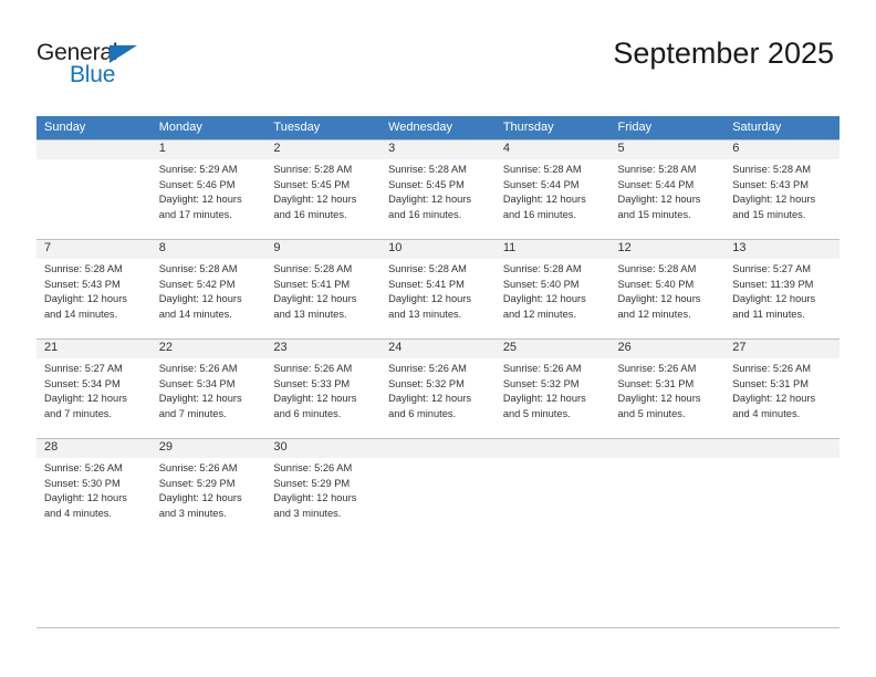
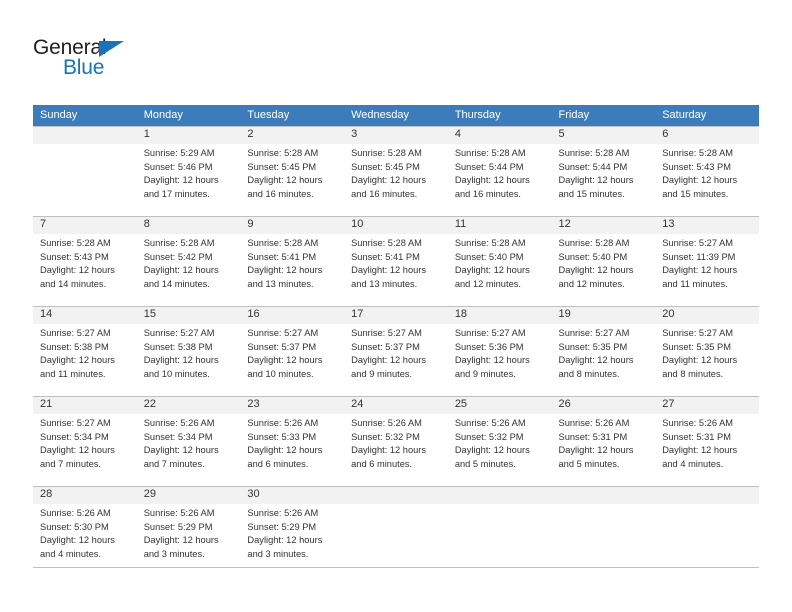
  General
  Blue
- September 2025
  Sunday	Monday	Tuesday	Wednesday	Thursday	Friday	Saturday
  	1Sunrise: 5:29 AMSunset: 5:46 PMDaylight: 12 hoursand 17 minutes.	2Sunrise: 5:28 AMSunset: 5:45 PMDaylight: 12 hoursand 16 minutes.	3Sunrise: 5:28 AMSunset: 5:45 PMDaylight: 12 hoursand 16 minutes.	4Sunrise: 5:28 AMSunset: 5:44 PMDaylight: 12 hoursand 16 minutes.	5Sunrise: 5:28 AMSunset: 5:44 PMDaylight: 12 hoursand 15 minutes.	6Sunrise: 5:28 AMSunset: 5:43 PMDaylight: 12 hoursand 15 minutes.
  7Sunrise: 5:28 AMSunset: 5:43 PMDaylight: 12 hoursand 14 minutes.	8Sunrise: 5:28 AMSunset: 5:42 PMDaylight: 12 hoursand 14 minutes.	9Sunrise: 5:28 AMSunset: 5:41 PMDaylight: 12 hoursand 13 minutes.	10Sunrise: 5:28 AMSunset: 5:41 PMDaylight: 12 hoursand 13 minutes.	11Sunrise: 5:28 AMSunset: 5:40 PMDaylight: 12 hoursand 12 minutes.	12Sunrise: 5:28 AMSunset: 5:40 PMDaylight: 12 hoursand 12 minutes.	13Sunrise: 5:27 AMSunset: 11:39 PMDaylight: 12 hoursand 11 minutes.
+ 14Sunrise: 5:27 AMSunset: 5:38 PMDaylight: 12 hoursand 11 minutes.	15Sunrise: 5:27 AMSunset: 5:38 PMDaylight: 12 hoursand 10 minutes.	16Sunrise: 5:27 AMSunset: 5:37 PMDaylight: 12 hoursand 10 minutes.	17Sunrise: 5:27 AMSunset: 5:37 PMDaylight: 12 hoursand 9 minutes.	18Sunrise: 5:27 AMSunset: 5:36 PMDaylight: 12 hoursand 9 minutes.	19Sunrise: 5:27 AMSunset: 5:35 PMDaylight: 12 hoursand 8 minutes.	20Sunrise: 5:27 AMSunset: 5:35 PMDaylight: 12 hoursand 8 minutes.
  21Sunrise: 5:27 AMSunset: 5:34 PMDaylight: 12 hoursand 7 minutes.	22Sunrise: 5:26 AMSunset: 5:34 PMDaylight: 12 hoursand 7 minutes.	23Sunrise: 5:26 AMSunset: 5:33 PMDaylight: 12 hoursand 6 minutes.	24Sunrise: 5:26 AMSunset: 5:32 PMDaylight: 12 hoursand 6 minutes.	25Sunrise: 5:26 AMSunset: 5:32 PMDaylight: 12 hoursand 5 minutes.	26Sunrise: 5:26 AMSunset: 5:31 PMDaylight: 12 hoursand 5 minutes.	27Sunrise: 5:26 AMSunset: 5:31 PMDaylight: 12 hoursand 4 minutes.
  28Sunrise: 5:26 AMSunset: 5:30 PMDaylight: 12 hoursand 4 minutes.	29Sunrise: 5:26 AMSunset: 5:29 PMDaylight: 12 hoursand 3 minutes.	30Sunrise: 5:26 AMSunset: 5:29 PMDaylight: 12 hoursand 3 minutes.
